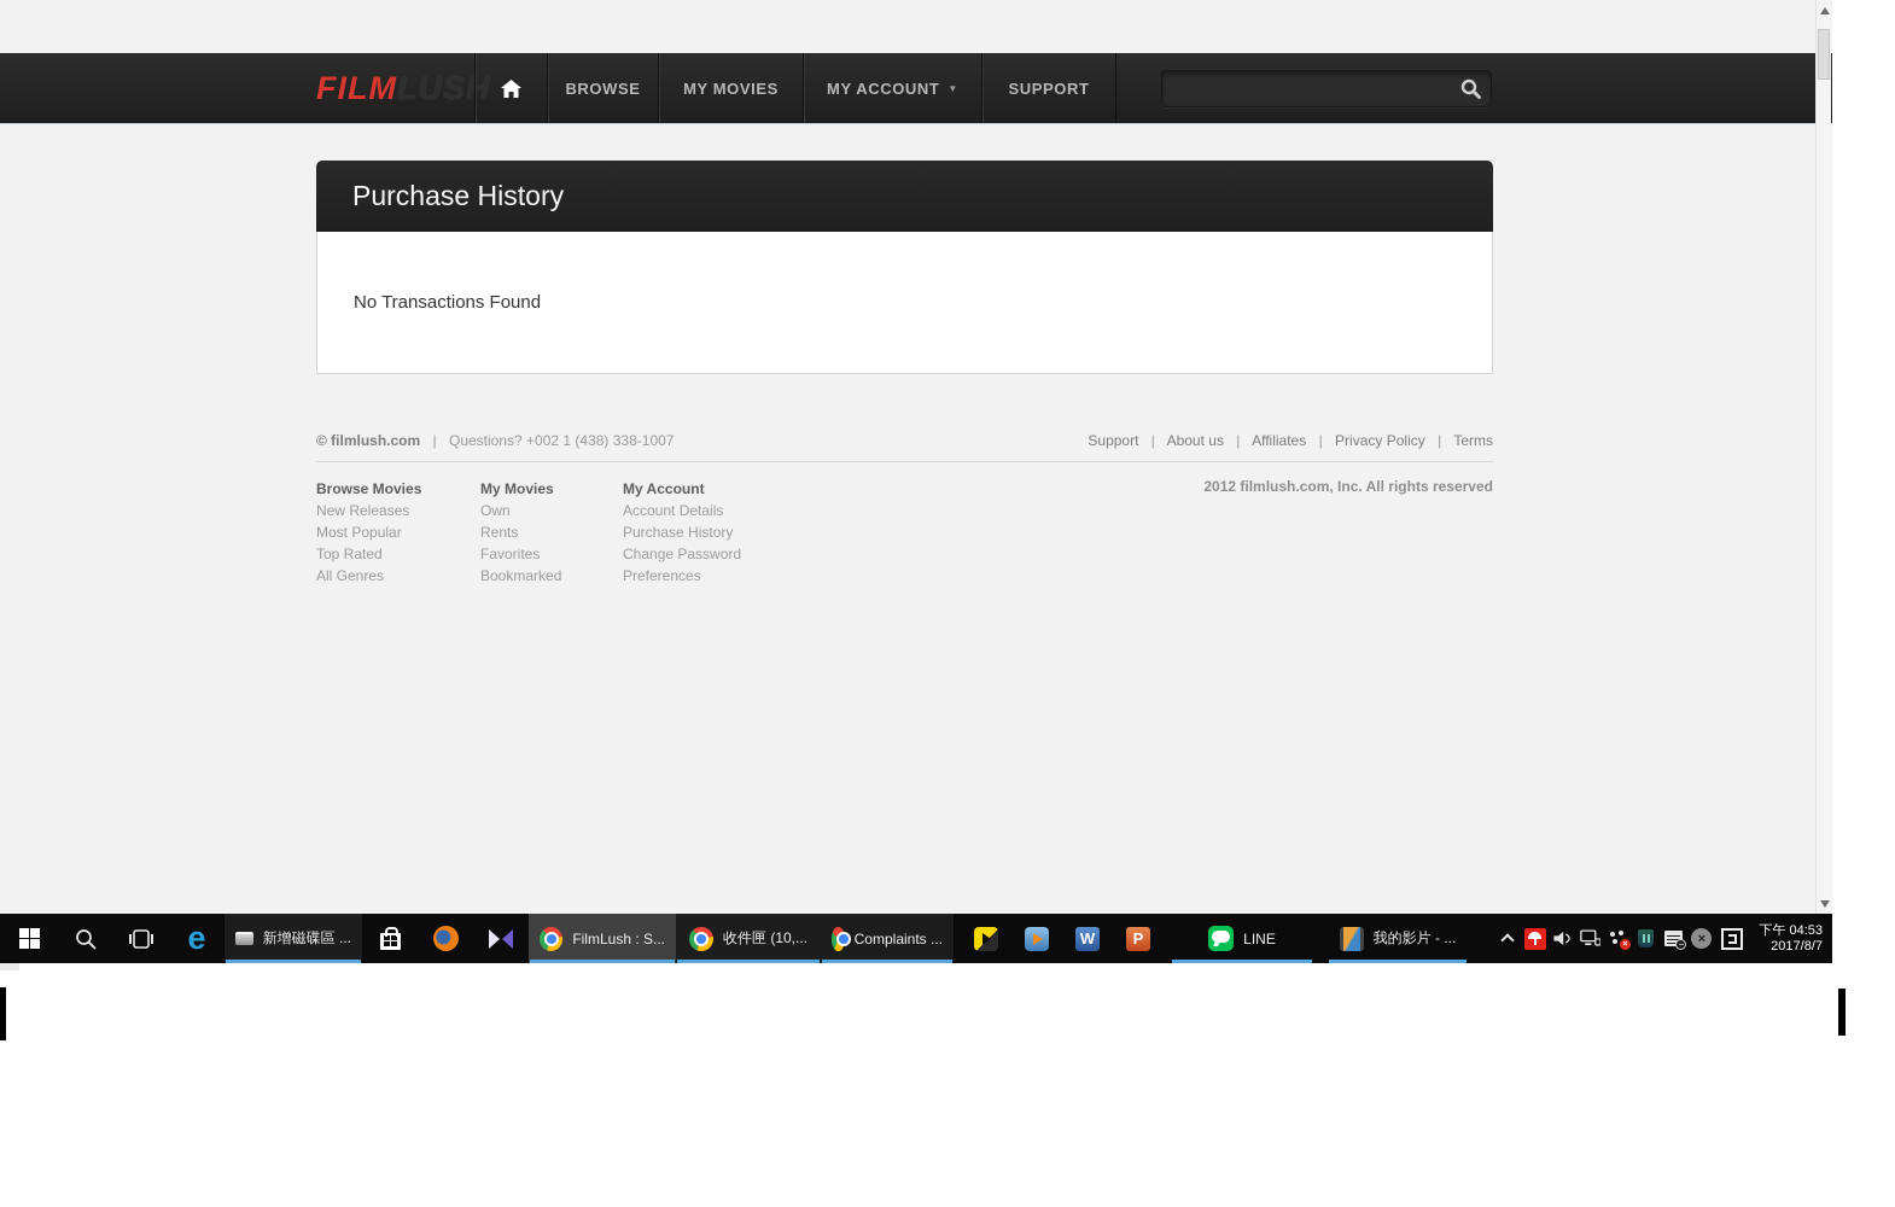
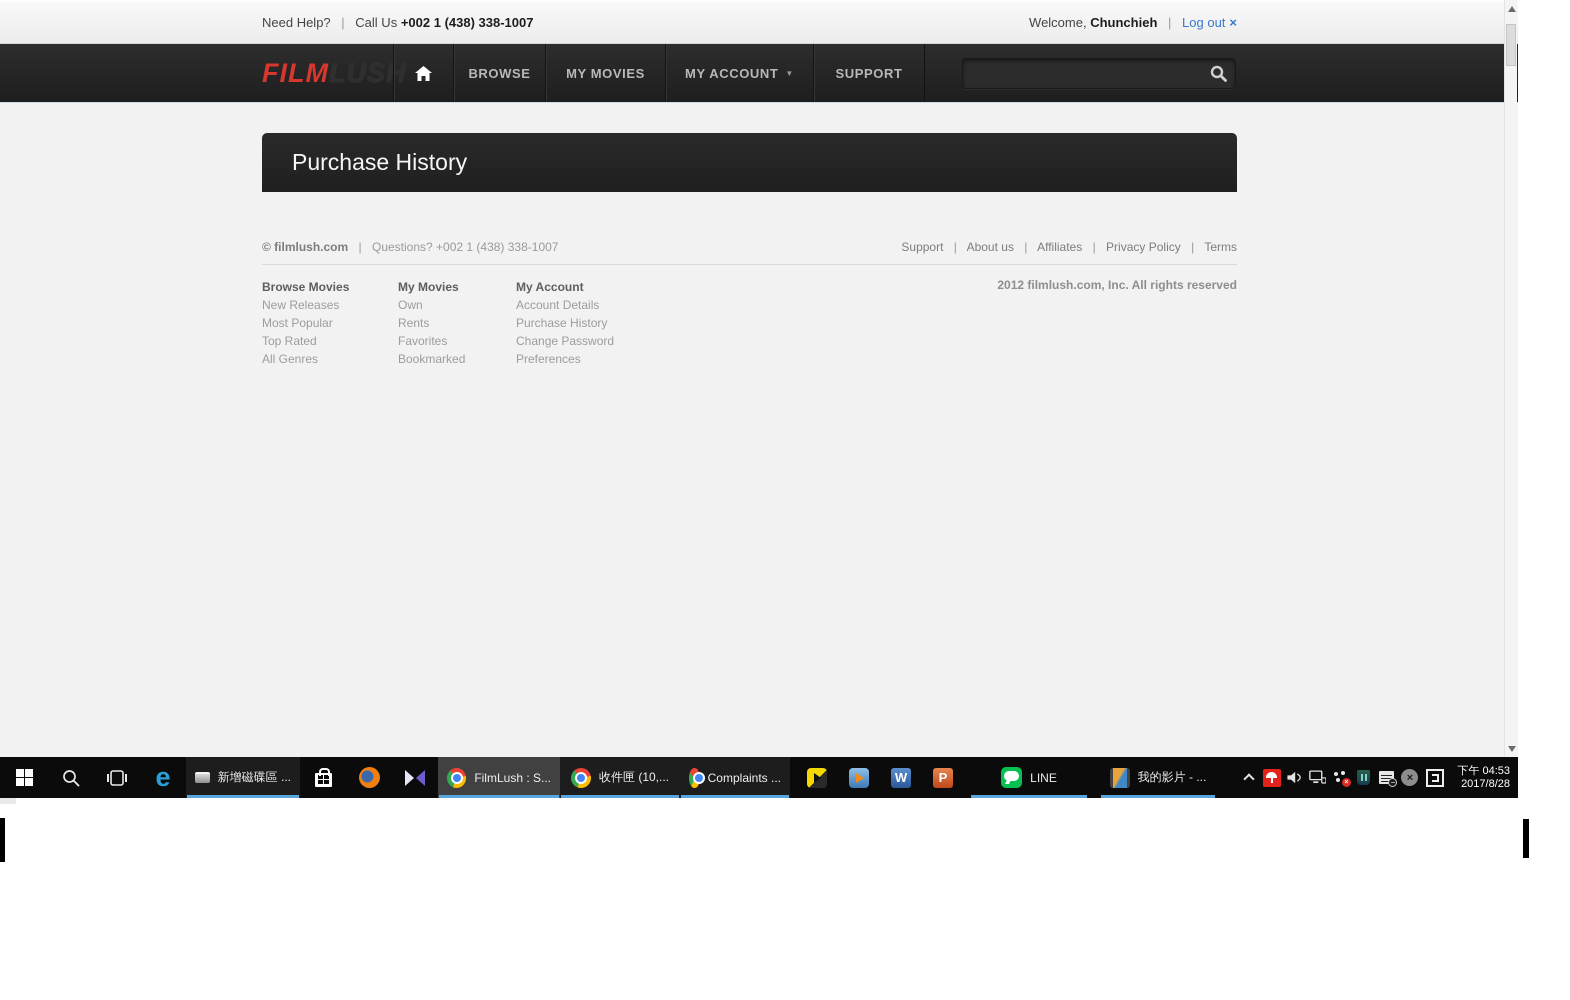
+ Need Help? | Call Us +002 1 (438) 338-1007
+ Welcome, Chunchieh | Log out ×
  FILM
  LUSH
  BROWSE
  MY MOVIES
  MY ACCOUNT
  ▼
  SUPPORT
  Purchase History
- No Transactions Found
  © filmlush.com | Questions? +002 1 (438) 338-1007
  Support | About us | Affiliates | Privacy Policy | Terms
  Browse Movies
  New Releases
  Most Popular
  Top Rated
  All Genres
  My Movies
  Own
  Rents
  Favorites
  Bookmarked
  My Account
  Account Details
  Purchase History
  Change Password
  Preferences
  2012 filmlush.com, Inc. All rights reserved
  e
  新增磁碟區 ...
  FilmLush : S...
  收件匣 (10,...
  Complaints ...
  W
  P
  LINE
  我的影片 - ...
  −
  ×
  下午 04:53
- 2017/8/7
+ 2017/8/28
